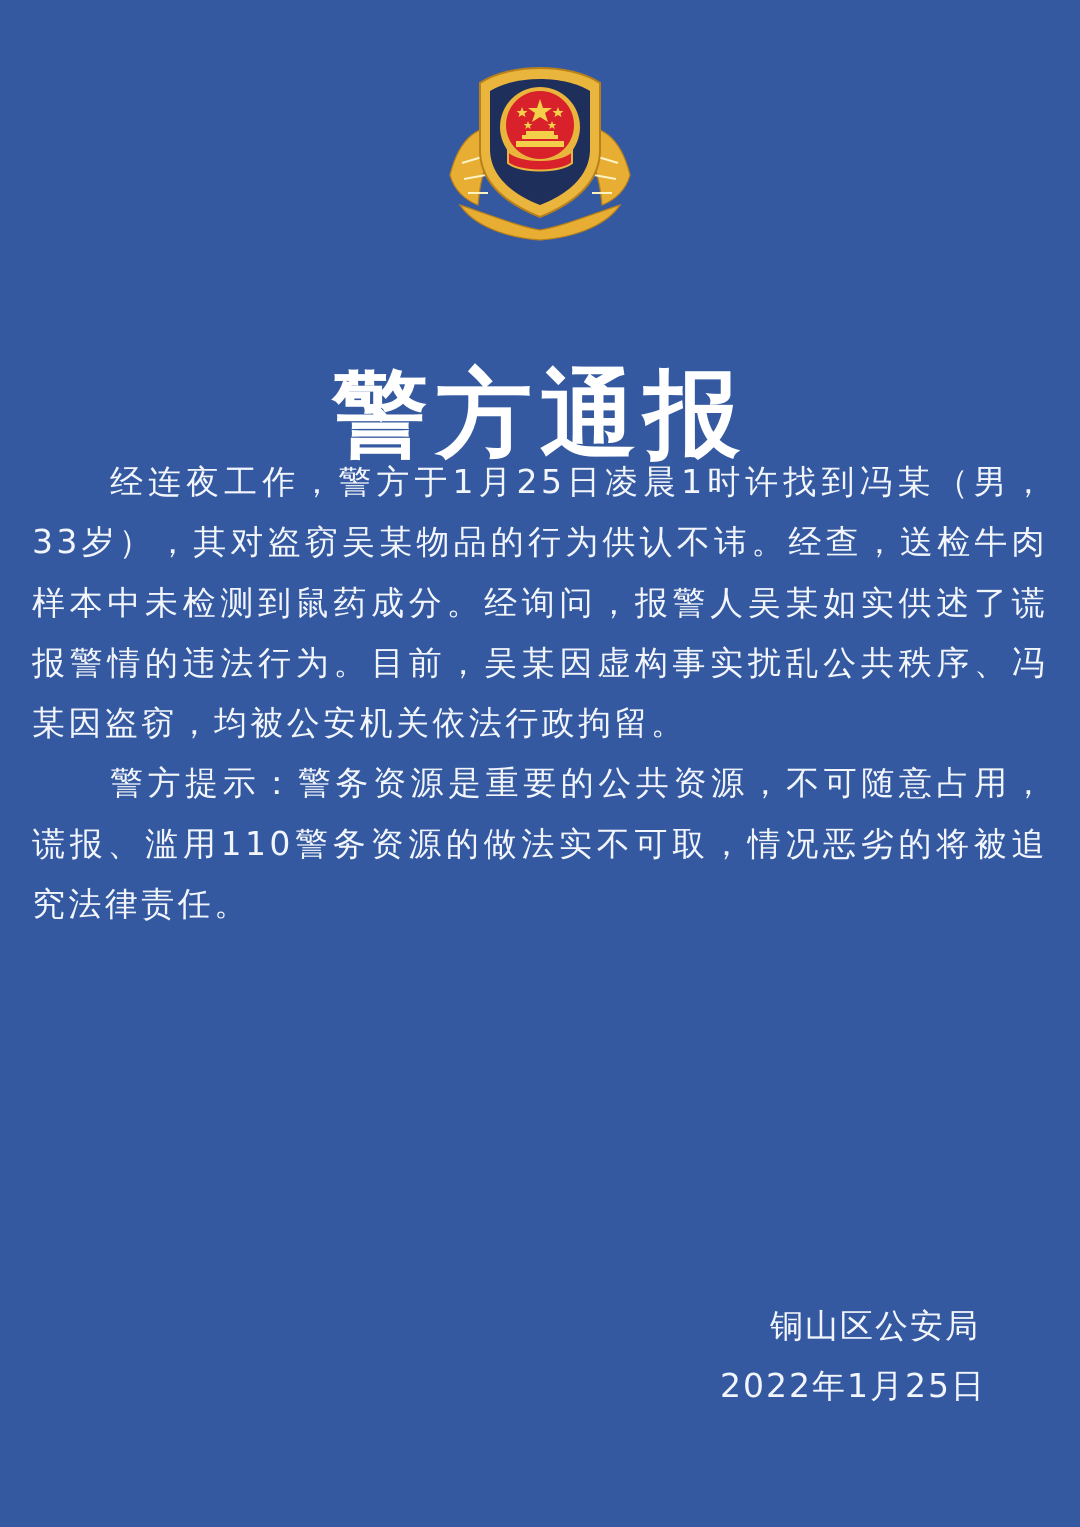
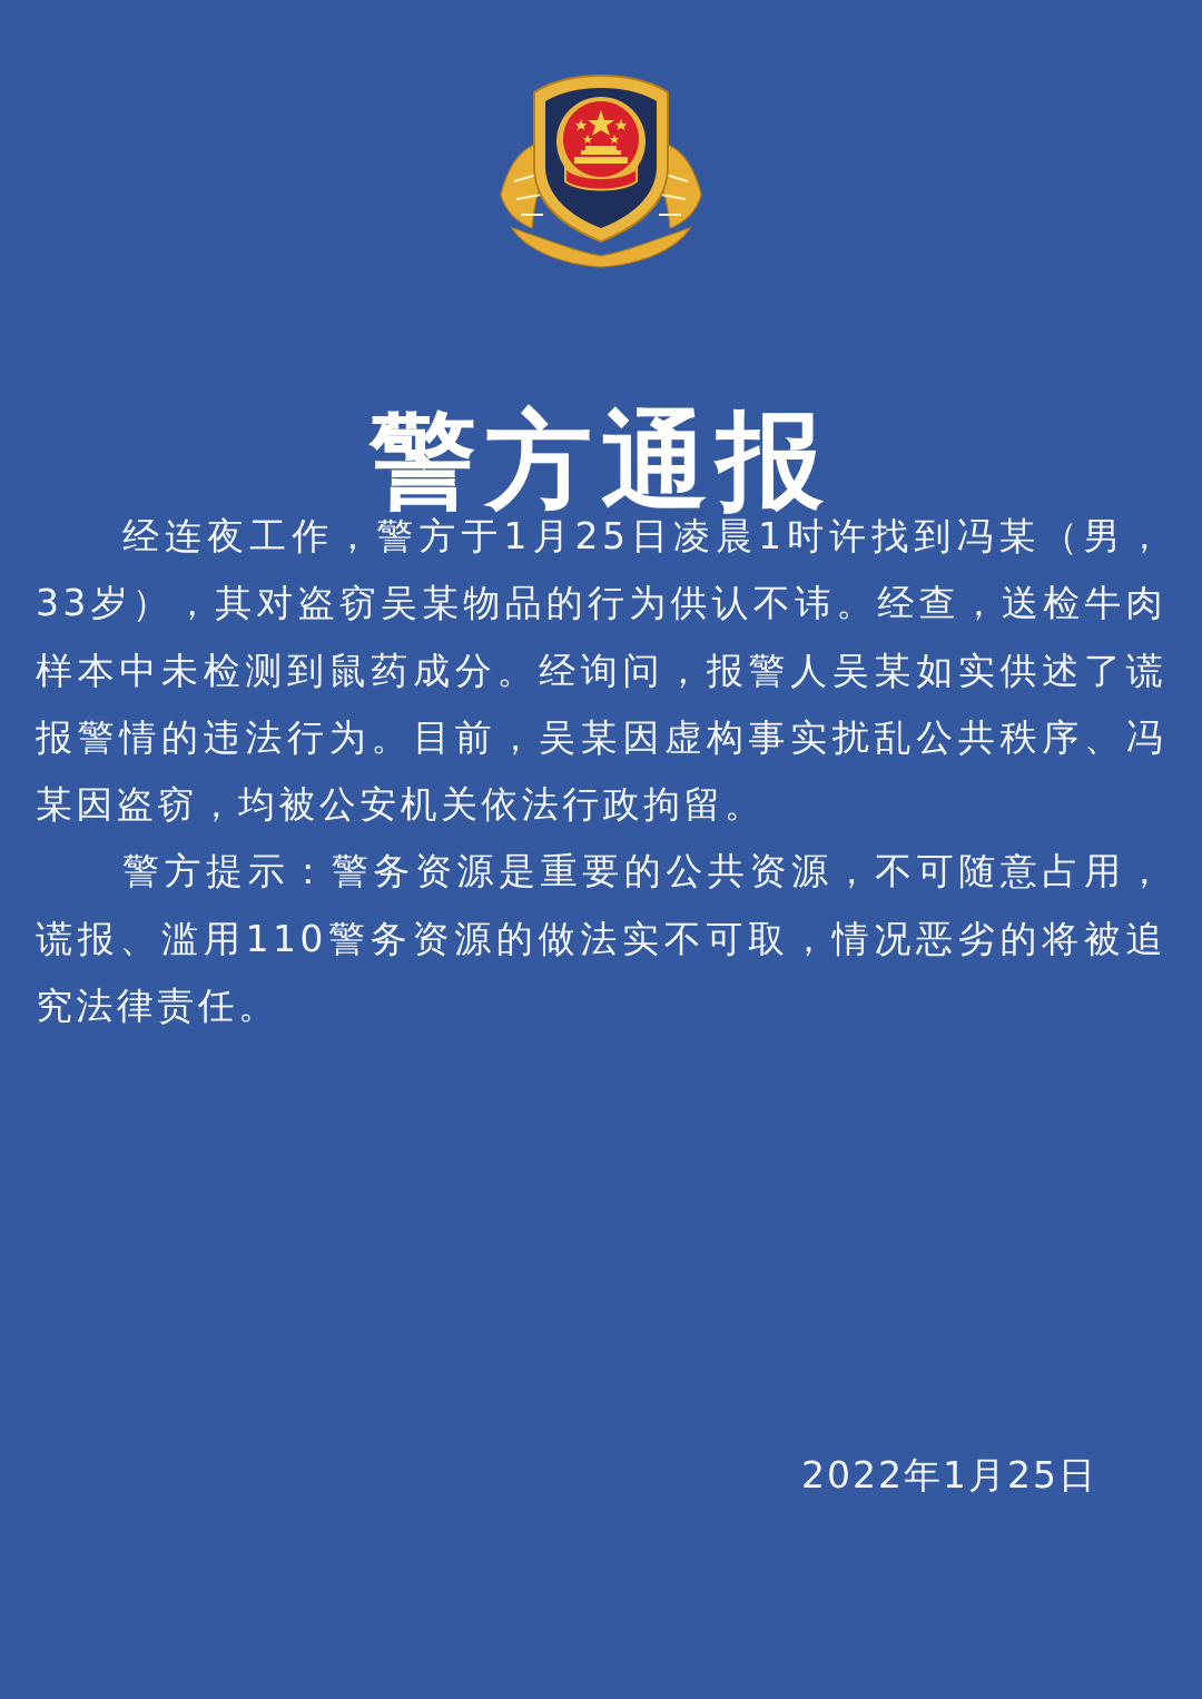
  警方通报
  经连夜工作，警方于1月25日凌晨1时许找到冯某（男，33岁），其对盗窃吴某物品的行为供认不讳。经查，送检牛肉样本中未检测到鼠药成分。经询问，报警人吴某如实供述了谎报警情的违法行为。目前，吴某因虚构事实扰乱公共秩序、冯某因盗窃，均被公安机关依法行政拘留。
  警方提示：警务资源是重要的公共资源，不可随意占用，谎报、滥用110警务资源的做法实不可取，情况恶劣的将被追究法律责任。
- 铜山区公安局
  2022年1月25日
